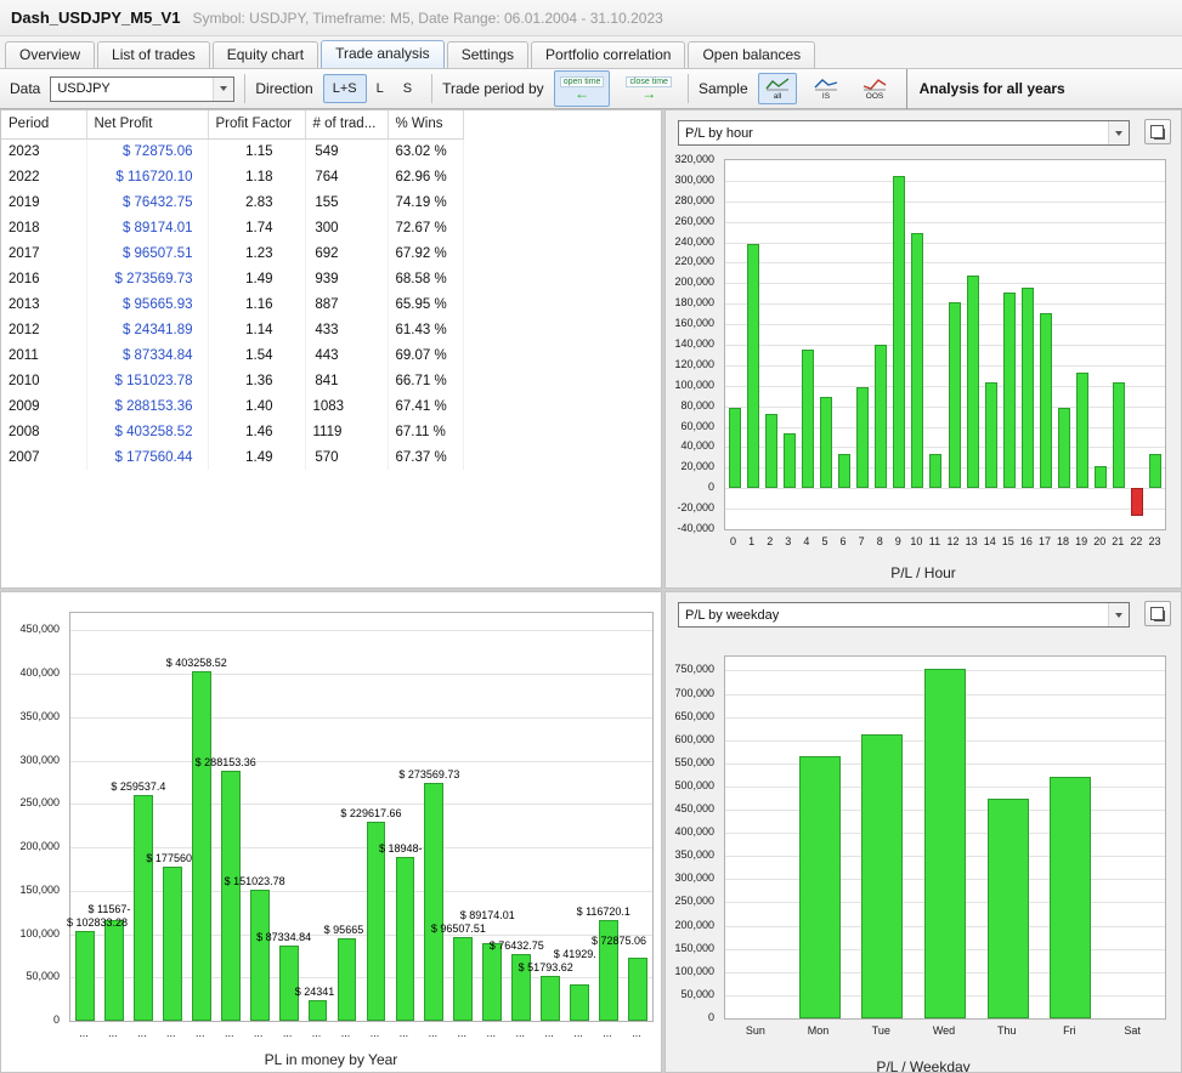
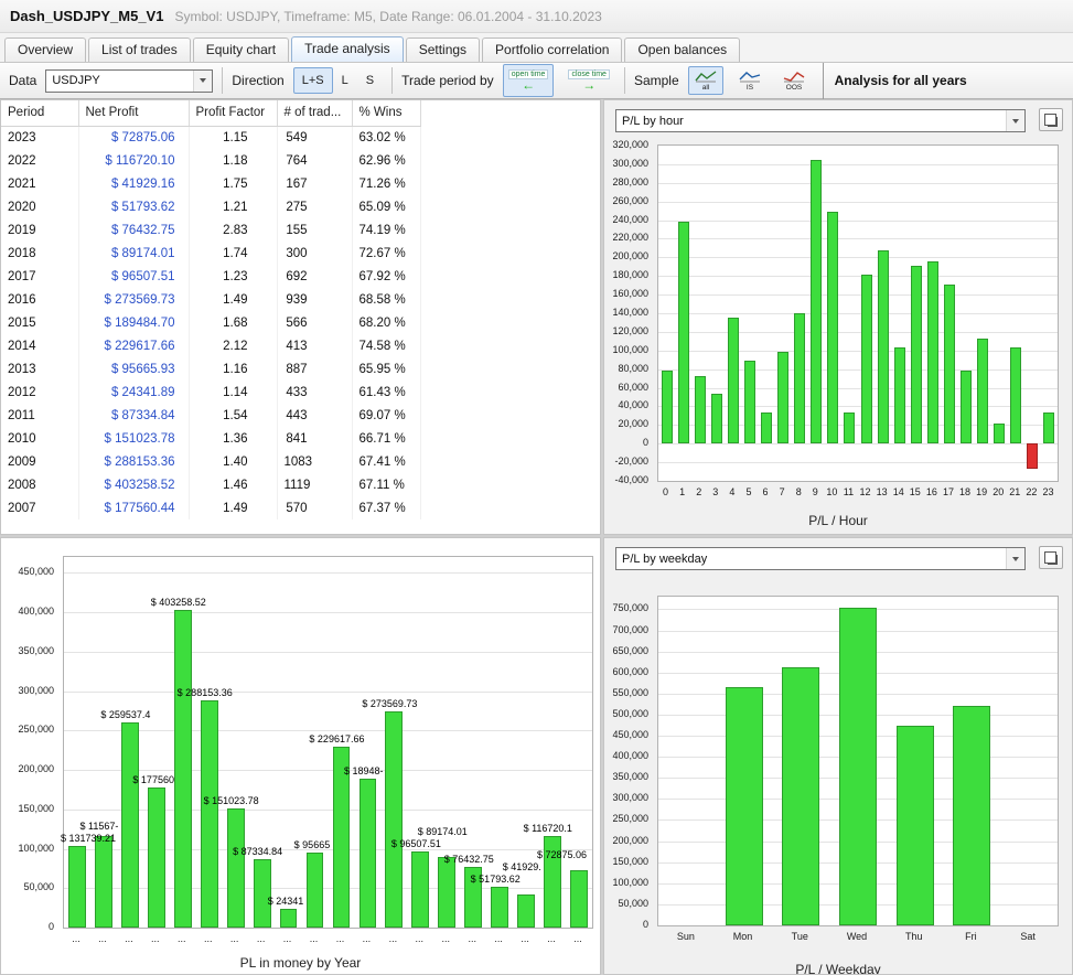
  Dash_USDJPY_M5_V1
  Symbol: USDJPY, Timeframe: M5, Date Range: 06.01.2004 - 31.10.2023
  Overview
  List of trades
  Equity chart
  Trade analysis
  Settings
  Portfolio correlation
  Open balances
  Data
  USDJPY
  Direction
  L+S L S
  Trade period by
  ←
  →
  Sample
  Analysis for all years
  Period	Net Profit	Profit Factor	# of trad...	% Wins
  2023	$ 72875.06	1.15	549	63.02 %
  2022	$ 116720.10	1.18	764	62.96 %
+ 2021	$ 41929.16	1.75	167	71.26 %
+ 2020	$ 51793.62	1.21	275	65.09 %
  2019	$ 76432.75	2.83	155	74.19 %
  2018	$ 89174.01	1.74	300	72.67 %
  2017	$ 96507.51	1.23	692	67.92 %
  2016	$ 273569.73	1.49	939	68.58 %
+ 2015	$ 189484.70	1.68	566	68.20 %
+ 2014	$ 229617.66	2.12	413	74.58 %
  2013	$ 95665.93	1.16	887	65.95 %
  2012	$ 24341.89	1.14	433	61.43 %
  2011	$ 87334.84	1.54	443	69.07 %
  2010	$ 151023.78	1.36	841	66.71 %
  2009	$ 288153.36	1.40	1083	67.41 %
  2008	$ 403258.52	1.46	1119	67.11 %
  2007	$ 177560.44	1.49	570	67.37 %
  P/L by hour
  -40,000
  -20,000
  0
  20,000
  40,000
  60,000
  80,000
  100,000
  120,000
  140,000
  160,000
  180,000
  200,000
  220,000
  240,000
  260,000
  280,000
  300,000
  320,000
  0
  1
  2
  3
  4
  5
  6
  7
  8
  9
  10
  11
  12
  13
  14
  15
  16
  17
  18
  19
  20
  21
  22
  23
  P/L / Hour
  0
  50,000
  100,000
  150,000
  200,000
  250,000
  300,000
  350,000
  400,000
  450,000
- $ 102833.28
+ $ 131739.21
  $ 11567-
  $ 259537.4
  $ 177560
  $ 403258.52
  $ 288153.36
  $ 151023.78
  $ 87334.84
  $ 24341
  $ 95665
  $ 229617.66
  $ 18948-
  $ 273569.73
  $ 96507.51
  $ 89174.01
  $ 76432.75
  $ 51793.62
  $ 41929.
  $ 116720.1
  $ 72875.06
  ...
  ...
  ...
  ...
  ...
  ...
  ...
  ...
  ...
  ...
  ...
  ...
  ...
  ...
  ...
  ...
  ...
  ...
  ...
  ...
  PL in money by Year
  P/L by weekday
  0
  50,000
  100,000
  150,000
  200,000
  250,000
  300,000
  350,000
  400,000
  450,000
  500,000
  550,000
  600,000
  650,000
  700,000
  750,000
  Sun
  Mon
  Tue
  Wed
  Thu
  Fri
  Sat
  P/L / Weekday
